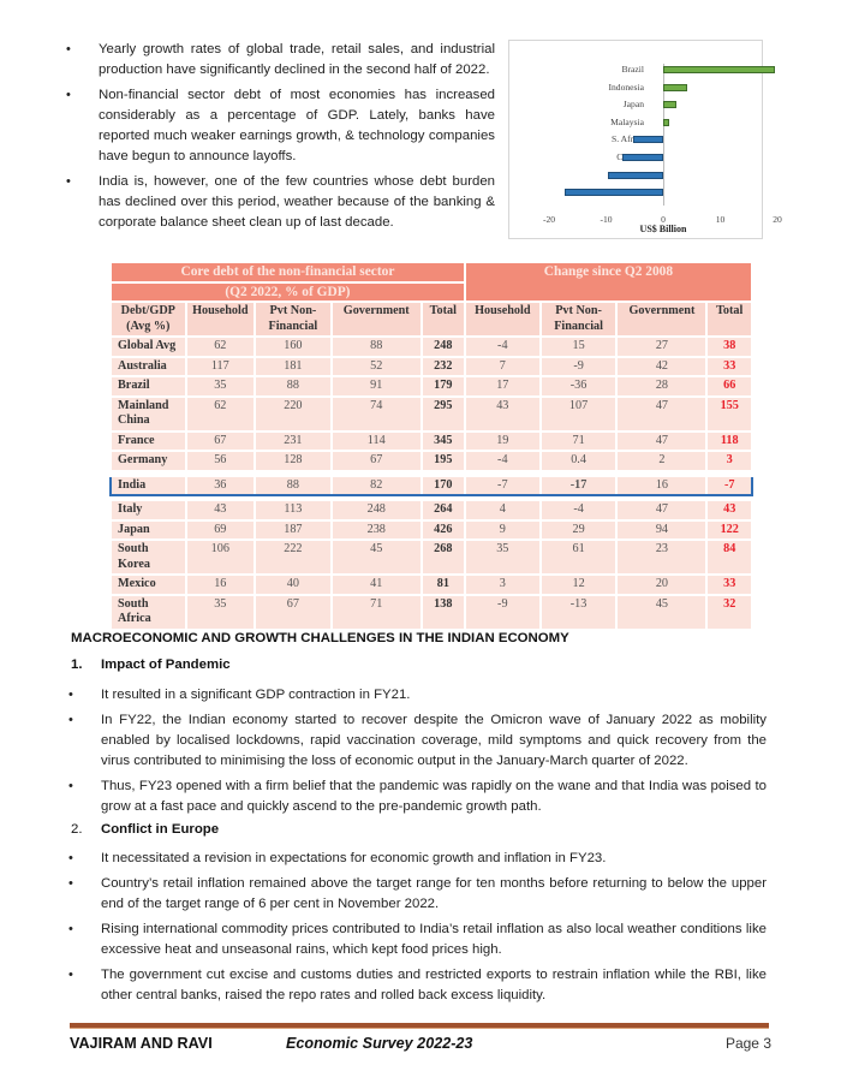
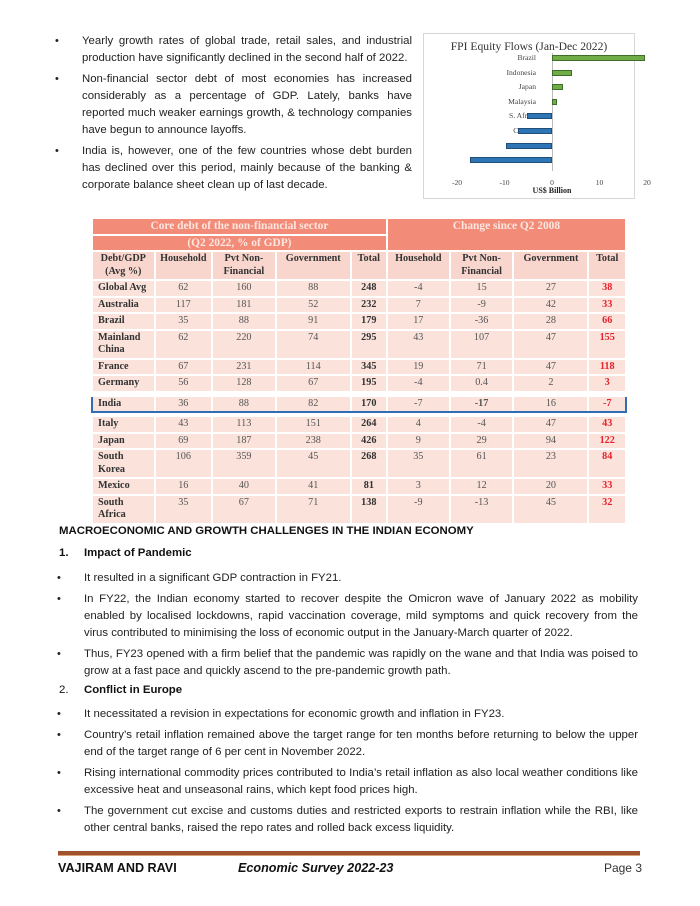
  •
  Yearly growth rates of global trade, retail sales, and industrial production have significantly declined in the second half of 2022.
  •
  Non-financial sector debt of most economies has increased considerably as a percentage of GDP. Lately, banks have reported much weaker earnings growth, & technology companies have begun to announce layoffs.
  •
- India is, however, one of the few countries whose debt burden has declined over this period, weather because of the banking & corporate balance sheet clean up of last decade.
+ India is, however, one of the few countries whose debt burden has declined over this period, mainly because of the banking & corporate balance sheet clean up of last decade.
+ FPI Equity Flows (Jan-Dec 2022)
  Brazil
  Indonesia
  Japan
  Malaysia
  -20
  -10
  0
  10
  20
  US$ Billion
  Core debt of the non-financial sector	Change since Q2 2008
  (Q2 2022, % of GDP)
  Debt/GDP (Avg %)	Household	Pvt Non-Financial	Government	Total	Household	Pvt Non-Financial	Government	Total
  Global Avg	62	160	88	248	-4	15	27	38
  Australia	117	181	52	232	7	-9	42	33
  Brazil	35	88	91	179	17	-36	28	66
  Mainland China	62	220	74	295	43	107	47	155
  France	67	231	114	345	19	71	47	118
  Germany	56	128	67	195	-4	0.4	2	3
  India	36	88	82	170	-7	-17	16	-7
- Italy	43	113	248	264	4	-4	47	43
+ Italy	43	113	151	264	4	-4	47	43
  Japan	69	187	238	426	9	29	94	122
- South Korea	106	222	45	268	35	61	23	84
+ South Korea	106	359	45	268	35	61	23	84
  Mexico	16	40	41	81	3	12	20	33
  South Africa	35	67	71	138	-9	-13	45	32
  MACROECONOMIC AND GROWTH CHALLENGES IN THE INDIAN ECONOMY
  1. Impact of Pandemic
  •
  It resulted in a significant GDP contraction in FY21.
  •
  In FY22, the Indian economy started to recover despite the Omicron wave of January 2022 as mobility enabled by localised lockdowns, rapid vaccination coverage, mild symptoms and quick recovery from the virus contributed to minimising the loss of economic output in the January-March quarter of 2022.
  •
  Thus, FY23 opened with a firm belief that the pandemic was rapidly on the wane and that India was poised to grow at a fast pace and quickly ascend to the pre-pandemic growth path.
  2. Conflict in Europe
  •
  It necessitated a revision in expectations for economic growth and inflation in FY23.
  •
  Country’s retail inflation remained above the target range for ten months before returning to below the upper end of the target range of 6 per cent in November 2022.
  •
  Rising international commodity prices contributed to India’s retail inflation as also local weather conditions like excessive heat and unseasonal rains, which kept food prices high.
  •
  The government cut excise and customs duties and restricted exports to restrain inflation while the RBI, like other central banks, raised the repo rates and rolled back excess liquidity.
  VAJIRAM AND RAVI
  Economic Survey 2022-23
  Page 3
